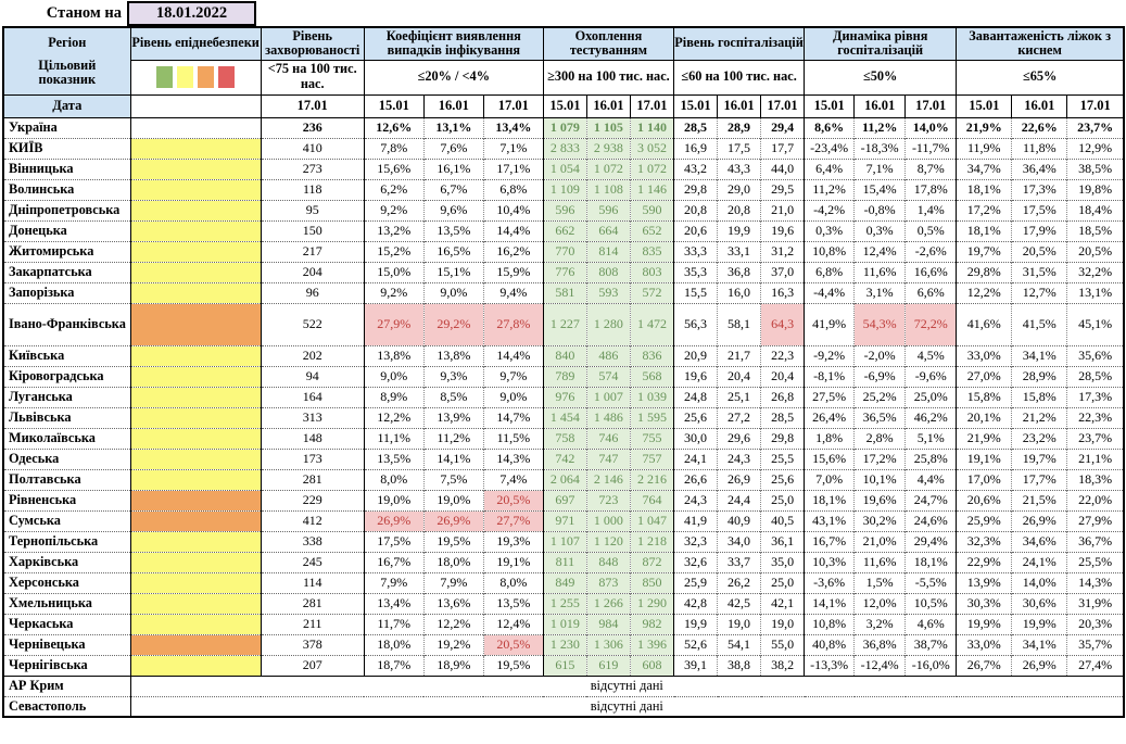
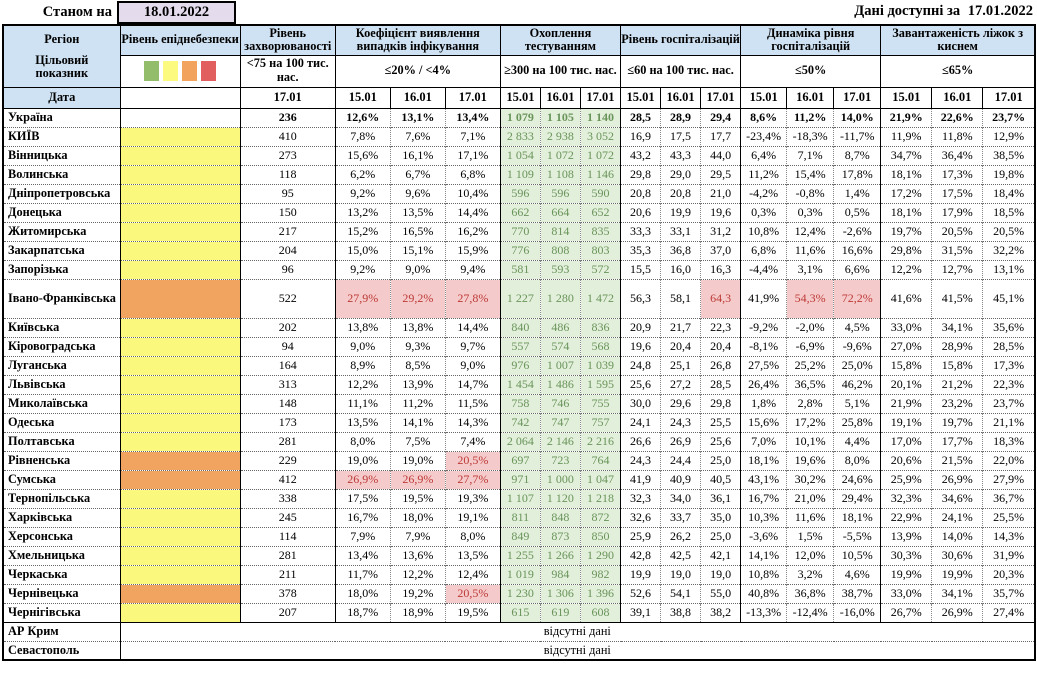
  Станом на
  18.01.2022
+ Дані доступні за 17.01.2022
  Регіон Цільовий показник	Рівень епіднебезпеки	Рівень захворюваності	Коефіцієнт виявлення випадків інфікування	Охоплення тестуванням	Рівень госпіталізацій	Динаміка рівня госпіталізацій	Завантаженість ліжок з киснем
  	<75 на 100 тис. нас.	≤20% / <4%	≥300 на 100 тис. нас.	≤60 на 100 тис. нас.	≤50%	≤65%
  Дата		17.01	15.01	16.01	17.01	15.01	16.01	17.01	15.01	16.01	17.01	15.01	16.01	17.01	15.01	16.01	17.01
  Україна		236	12,6%	13,1%	13,4%	1 079	1 105	1 140	28,5	28,9	29,4	8,6%	11,2%	14,0%	21,9%	22,6%	23,7%
  КИЇВ		410	7,8%	7,6%	7,1%	2 833	2 938	3 052	16,9	17,5	17,7	-23,4%	-18,3%	-11,7%	11,9%	11,8%	12,9%
  Вінницька		273	15,6%	16,1%	17,1%	1 054	1 072	1 072	43,2	43,3	44,0	6,4%	7,1%	8,7%	34,7%	36,4%	38,5%
  Волинська		118	6,2%	6,7%	6,8%	1 109	1 108	1 146	29,8	29,0	29,5	11,2%	15,4%	17,8%	18,1%	17,3%	19,8%
  Дніпропетровська		95	9,2%	9,6%	10,4%	596	596	590	20,8	20,8	21,0	-4,2%	-0,8%	1,4%	17,2%	17,5%	18,4%
  Донецька		150	13,2%	13,5%	14,4%	662	664	652	20,6	19,9	19,6	0,3%	0,3%	0,5%	18,1%	17,9%	18,5%
  Житомирська		217	15,2%	16,5%	16,2%	770	814	835	33,3	33,1	31,2	10,8%	12,4%	-2,6%	19,7%	20,5%	20,5%
  Закарпатська		204	15,0%	15,1%	15,9%	776	808	803	35,3	36,8	37,0	6,8%	11,6%	16,6%	29,8%	31,5%	32,2%
  Запорізька		96	9,2%	9,0%	9,4%	581	593	572	15,5	16,0	16,3	-4,4%	3,1%	6,6%	12,2%	12,7%	13,1%
  Івано-Франківська		522	27,9%	29,2%	27,8%	1 227	1 280	1 472	56,3	58,1	64,3	41,9%	54,3%	72,2%	41,6%	41,5%	45,1%
  Київська		202	13,8%	13,8%	14,4%	840	486	836	20,9	21,7	22,3	-9,2%	-2,0%	4,5%	33,0%	34,1%	35,6%
- Кіровоградська		94	9,0%	9,3%	9,7%	789	574	568	19,6	20,4	20,4	-8,1%	-6,9%	-9,6%	27,0%	28,9%	28,5%
+ Кіровоградська		94	9,0%	9,3%	9,7%	557	574	568	19,6	20,4	20,4	-8,1%	-6,9%	-9,6%	27,0%	28,9%	28,5%
  Луганська		164	8,9%	8,5%	9,0%	976	1 007	1 039	24,8	25,1	26,8	27,5%	25,2%	25,0%	15,8%	15,8%	17,3%
  Львівська		313	12,2%	13,9%	14,7%	1 454	1 486	1 595	25,6	27,2	28,5	26,4%	36,5%	46,2%	20,1%	21,2%	22,3%
  Миколаївська		148	11,1%	11,2%	11,5%	758	746	755	30,0	29,6	29,8	1,8%	2,8%	5,1%	21,9%	23,2%	23,7%
  Одеська		173	13,5%	14,1%	14,3%	742	747	757	24,1	24,3	25,5	15,6%	17,2%	25,8%	19,1%	19,7%	21,1%
  Полтавська		281	8,0%	7,5%	7,4%	2 064	2 146	2 216	26,6	26,9	25,6	7,0%	10,1%	4,4%	17,0%	17,7%	18,3%
- Рівненська		229	19,0%	19,0%	20,5%	697	723	764	24,3	24,4	25,0	18,1%	19,6%	24,7%	20,6%	21,5%	22,0%
+ Рівненська		229	19,0%	19,0%	20,5%	697	723	764	24,3	24,4	25,0	18,1%	19,6%	8,0%	20,6%	21,5%	22,0%
  Сумська		412	26,9%	26,9%	27,7%	971	1 000	1 047	41,9	40,9	40,5	43,1%	30,2%	24,6%	25,9%	26,9%	27,9%
  Тернопільська		338	17,5%	19,5%	19,3%	1 107	1 120	1 218	32,3	34,0	36,1	16,7%	21,0%	29,4%	32,3%	34,6%	36,7%
  Харківська		245	16,7%	18,0%	19,1%	811	848	872	32,6	33,7	35,0	10,3%	11,6%	18,1%	22,9%	24,1%	25,5%
  Херсонська		114	7,9%	7,9%	8,0%	849	873	850	25,9	26,2	25,0	-3,6%	1,5%	-5,5%	13,9%	14,0%	14,3%
  Хмельницька		281	13,4%	13,6%	13,5%	1 255	1 266	1 290	42,8	42,5	42,1	14,1%	12,0%	10,5%	30,3%	30,6%	31,9%
  Черкаська		211	11,7%	12,2%	12,4%	1 019	984	982	19,9	19,0	19,0	10,8%	3,2%	4,6%	19,9%	19,9%	20,3%
  Чернівецька		378	18,0%	19,2%	20,5%	1 230	1 306	1 396	52,6	54,1	55,0	40,8%	36,8%	38,7%	33,0%	34,1%	35,7%
  Чернігівська		207	18,7%	18,9%	19,5%	615	619	608	39,1	38,8	38,2	-13,3%	-12,4%	-16,0%	26,7%	26,9%	27,4%
  АР Крим	відсутні дані
  Севастополь	відсутні дані
